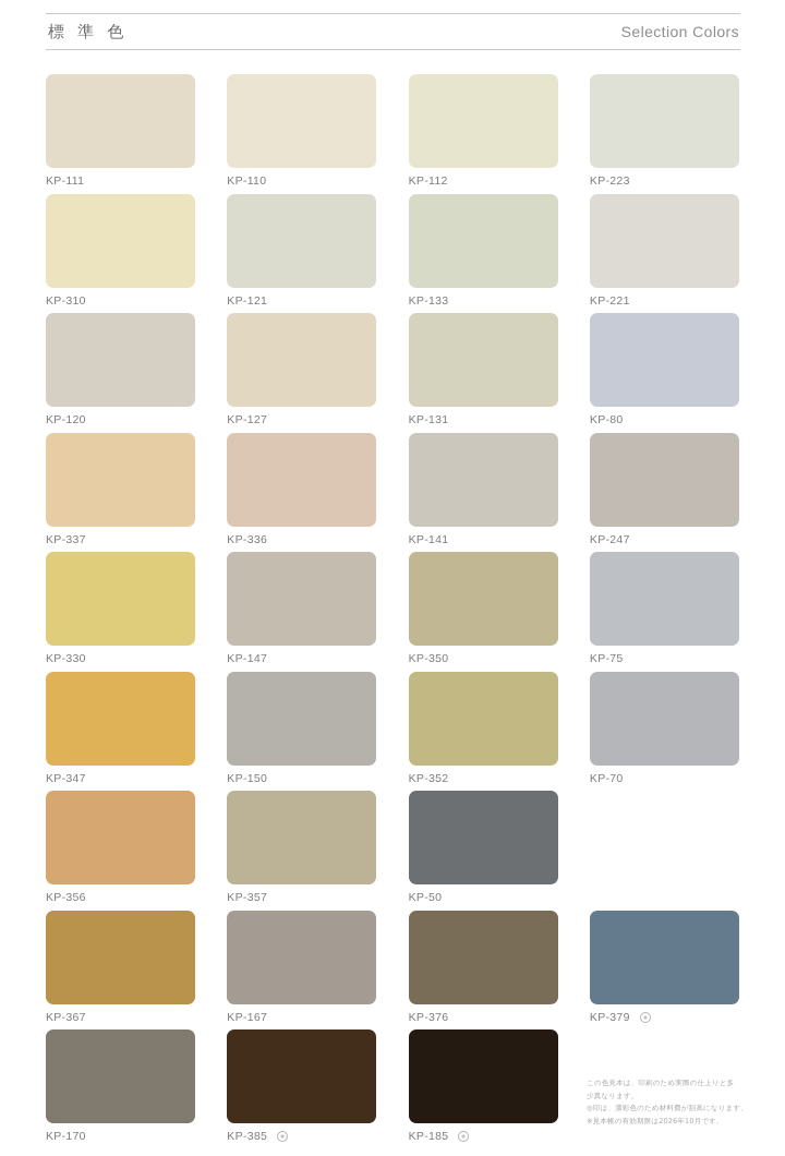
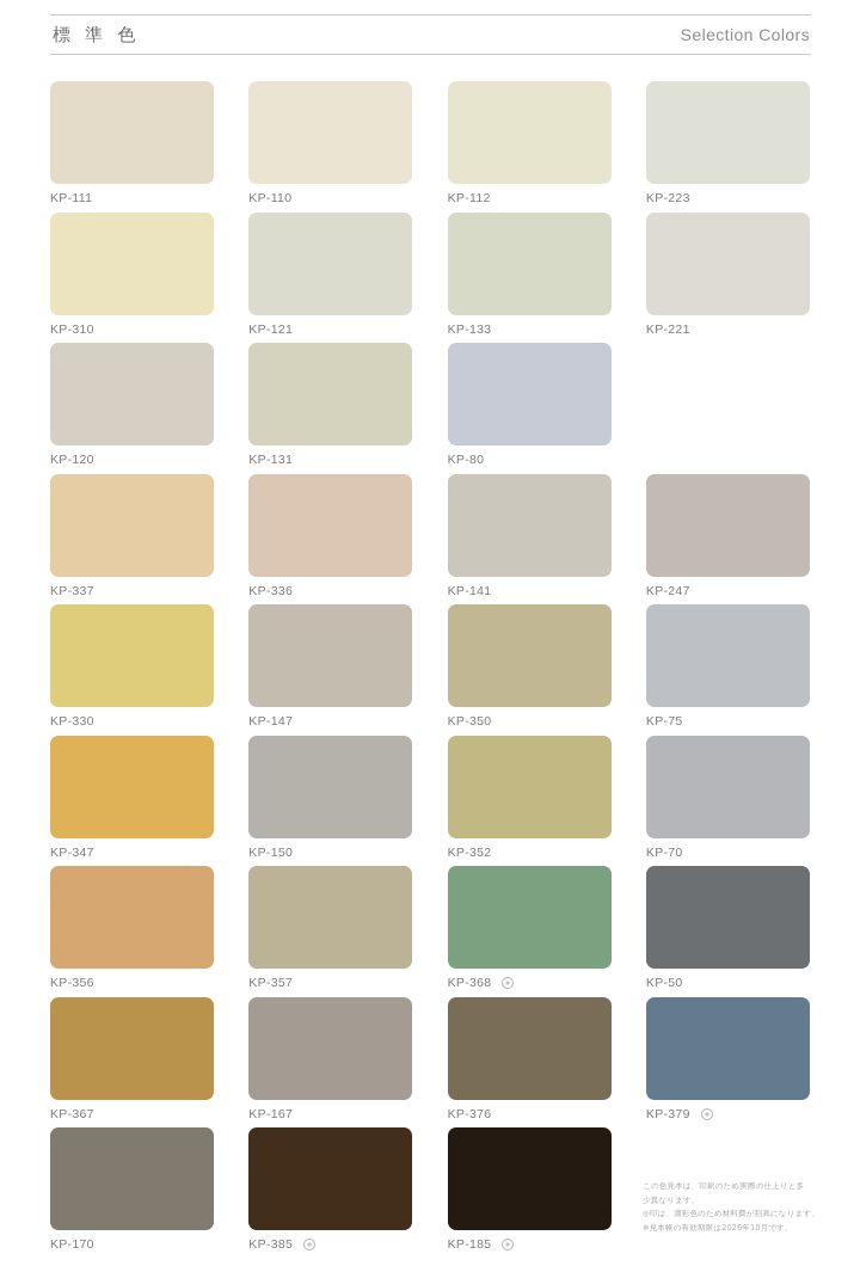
  標 準 色
  Selection Colors
  KP-111
  KP-110
  KP-112
  KP-223
  KP-310
  KP-121
  KP-133
  KP-221
  KP-120
- KP-127
  KP-131
  KP-80
  KP-337
  KP-336
  KP-141
  KP-247
  KP-330
  KP-147
  KP-350
  KP-75
  KP-347
  KP-150
  KP-352
  KP-70
  KP-356
  KP-357
+ KP-368
  KP-50
  KP-367
  KP-167
  KP-376
  KP-379
  KP-170
  KP-385
  KP-185
  この色見本は、印刷のため実際の仕上りと多
  少異なります。
  ◎印は、濃彩色のため材料費が割高になります。
